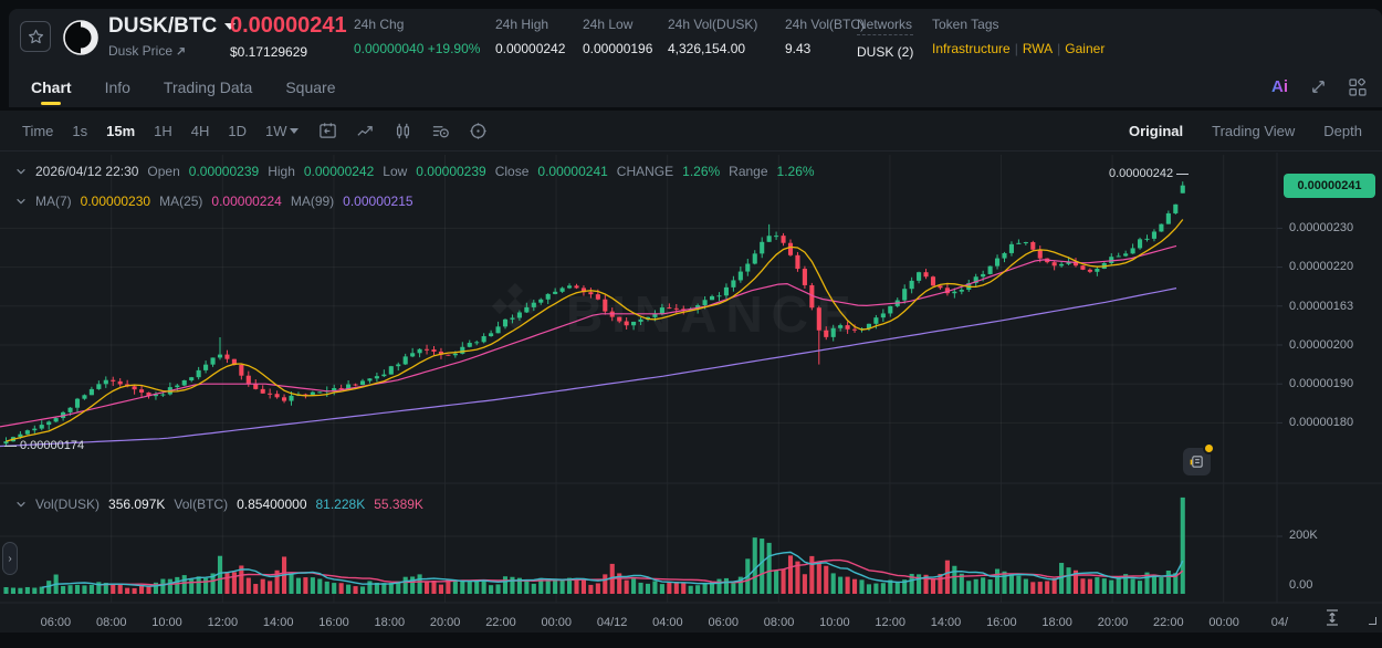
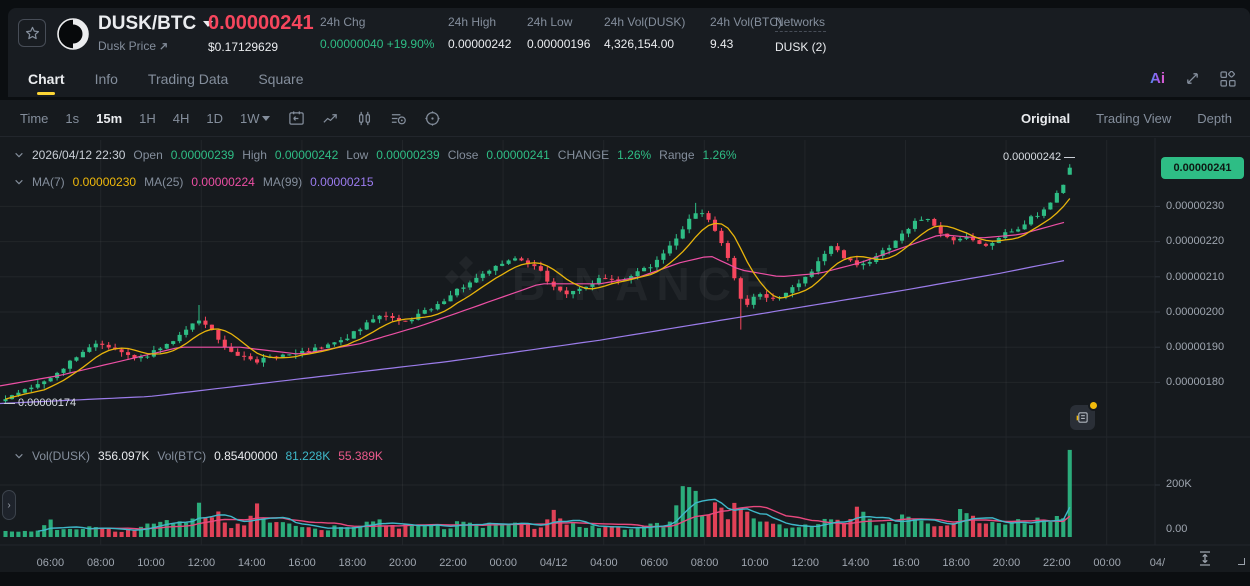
  DUSK/BTC
  Dusk Price
  0.00000241
  $0.17129629
  24h Chg
  0.00000040 +19.90%
  24h High
  0.00000242
  24h Low
  0.00000196
  24h Vol(DUSK)
  4,326,154.00
  24h Vol(BTC)
  9.43
  Networks
  DUSK (2)
- Token Tags
- Infrastructure | RWA | Gainer
  Chart
  Info
  Trading Data
  Square
  Ai
  Time
  1s
  15m
  1H
  4H
  1D
  1W
  Original
  Trading View
  Depth
  BANCE
  06:00
  08:00
  10:00
  12:00
  14:00
  16:00
  18:00
  20:00
  22:00
  00:00
  04/12
  04:00
  06:00
  08:00
  10:00
  12:00
  14:00
  16:00
  18:00
  20:00
  22:00
  00:00
  04/
  2026/04/12 22:30
  Open
  0.00000239
  High
  0.00000242
  Low
  0.00000239
  Close
  0.00000241
  CHANGE
  1.26%
  Range
  1.26%
  MA(7)
  0.00000230
  MA(25)
  0.00000224
  MA(99)
  0.00000215
  Vol(DUSK)
  356.097K
  Vol(BTC)
  0.85400000
  81.228K
  55.389K
  0.00000230
  0.00000220
- 0.00000163
+ 0.00000210
  0.00000200
  0.00000190
  0.00000180
  200K
  0.00
  0.00000241
  0.00000242
  0.00000174
  ›
